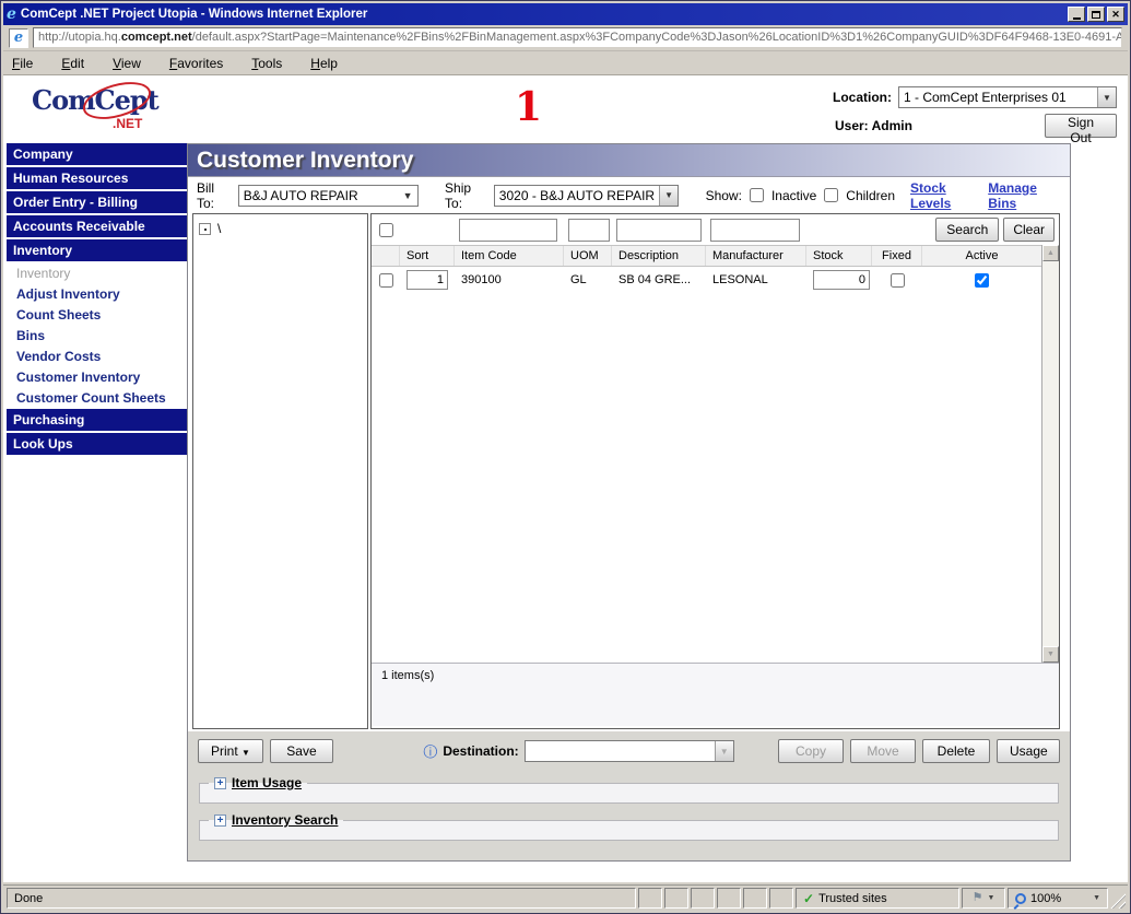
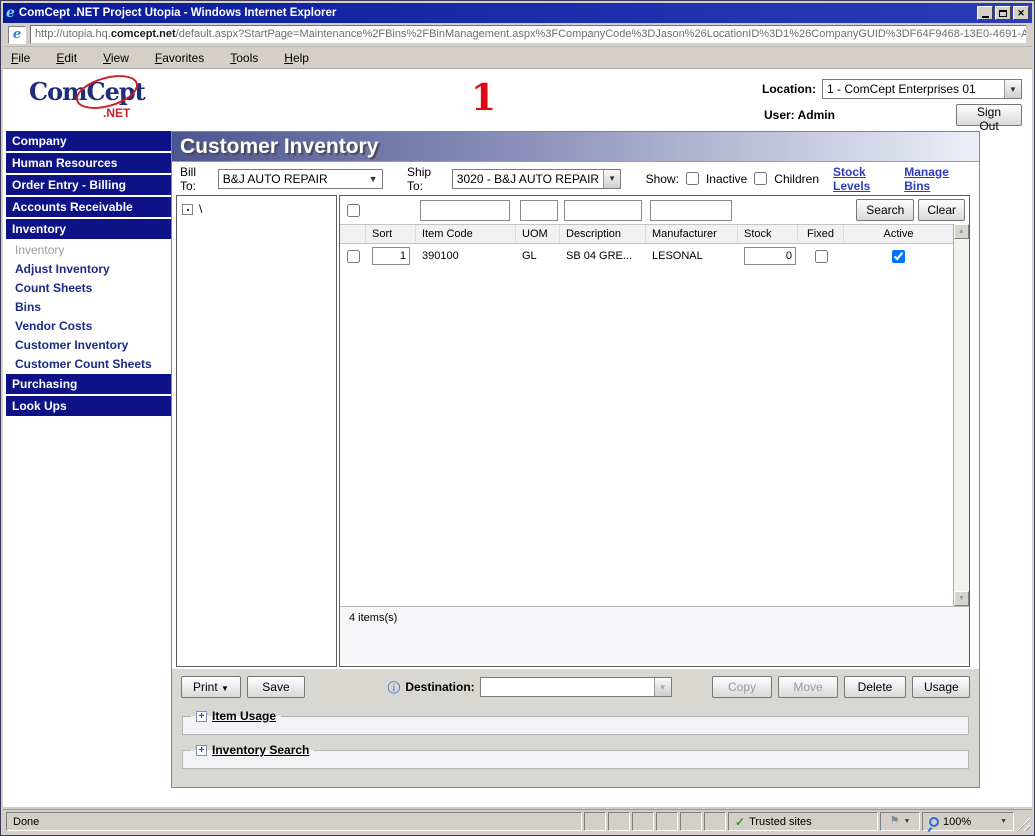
  e
  ComCept .NET Project Utopia - Windows Internet Explorer
  ✕
  e
  http://utopia.hq.comcept.net/default.aspx?StartPage=Maintenance%2FBins%2FBinManagement.aspx%3FCompanyCode%3DJason%26LocationID%3D1%26CompanyGUID%3DF64F9468-13E0-4691-A
  File
  Edit
  View
  Favorites
  Tools
  Help
  ComCept
  .NET
  1
  Location:
  1 - ComCept Enterprises 01
  ▼
  User: Admin
  Sign Out
  Company
  Human Resources
  Order Entry - Billing
  Accounts Receivable
  Inventory
  Inventory
  Adjust Inventory
  Count Sheets
  Bins
  Vendor Costs
  Customer Inventory
  Customer Count Sheets
  Purchasing
  Look Ups
  Customer Inventory
  Bill To:
  B&J AUTO REPAIR
  ▼
  Ship To:
  3020 - B&J AUTO REPAIR
  ▼
  Show:
  Inactive
  Children
  Stock Levels
  Manage Bins
  \
  Search
  Clear
  Sort
  Item Code
  UOM
  Description
  Manufacturer
  Stock
  Fixed
  Active
  1
  390100
  GL
  SB 04 GRE...
  LESONAL
  0
- 1 items(s)
+ 4 items(s)
  Print ▼
  Save
  ⓘ
  Destination:
  ▼
  Copy
  Move
  Delete
  Usage
  +
  Item Usage
  +
  Inventory Search
  Done
  ✓
  Trusted sites
  ⚑
  100%
